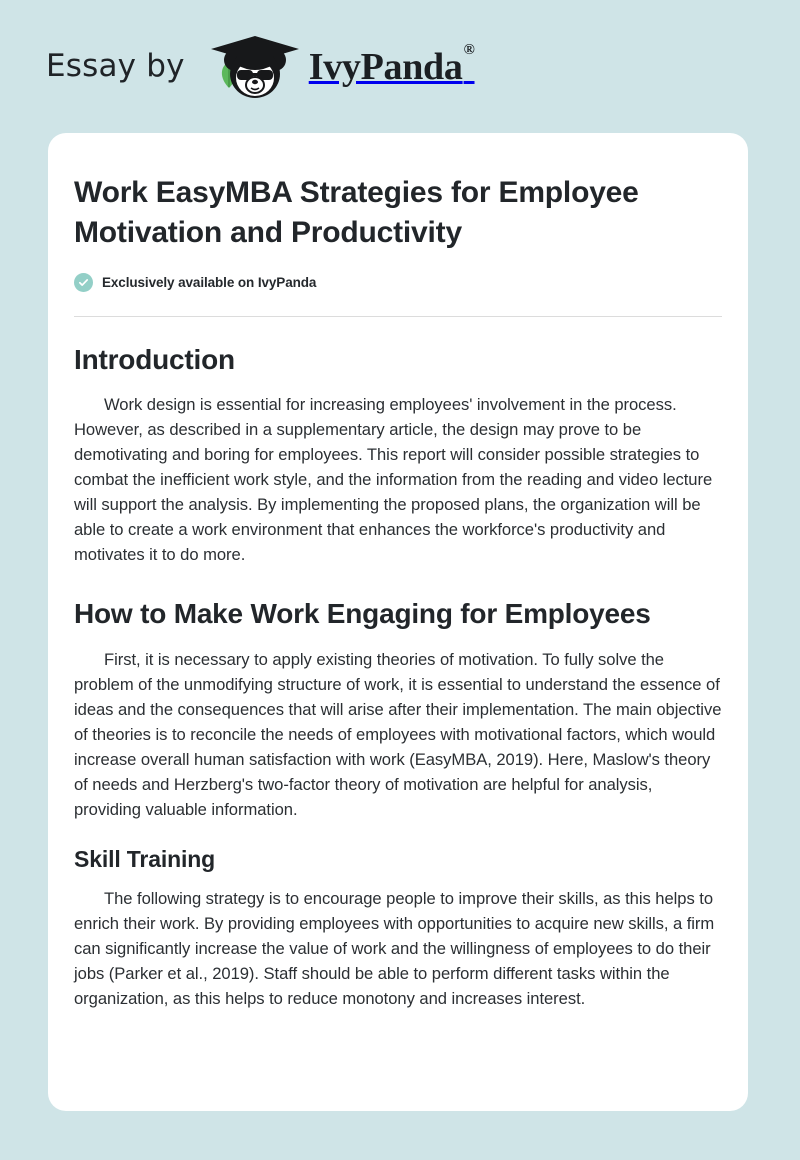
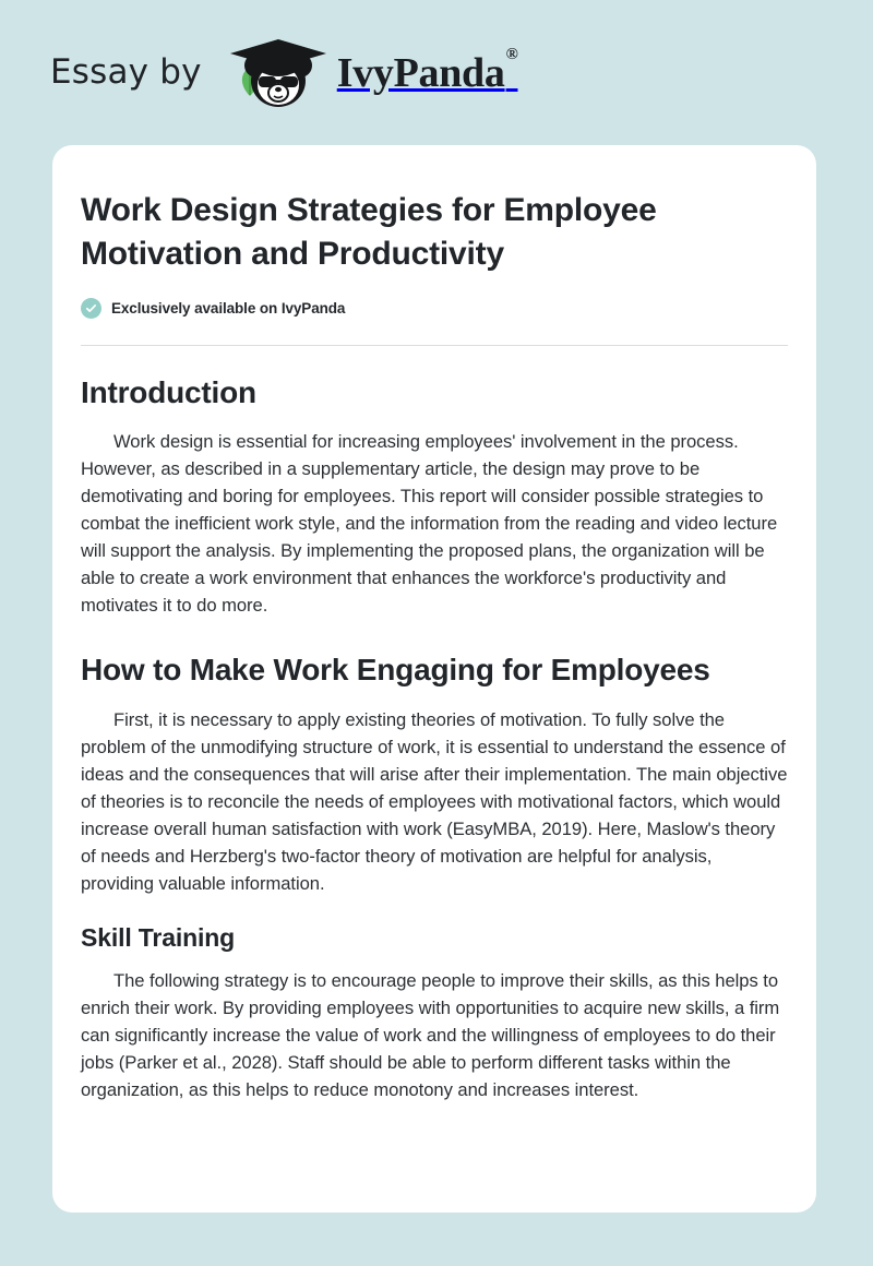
  Essay by
  IvyPanda®
- Work EasyMBA Strategies for Employee Motivation and Productivity
+ Work Design Strategies for Employee Motivation and Productivity
  Exclusively available on IvyPanda
  Introduction
  Work design is essential for increasing employees' involvement in the process. However, as described in a supplementary article, the design may prove to be demotivating and boring for employees. This report will consider possible strategies to combat the inefficient work style, and the information from the reading and video lecture will support the analysis. By implementing the proposed plans, the organization will be able to create a work environment that enhances the workforce's productivity and motivates it to do more.
  How to Make Work Engaging for Employees
  First, it is necessary to apply existing theories of motivation. To fully solve the problem of the unmodifying structure of work, it is essential to understand the essence of ideas and the consequences that will arise after their implementation. The main objective of theories is to reconcile the needs of employees with motivational factors, which would increase overall human satisfaction with work (EasyMBA, 2019). Here, Maslow's theory of needs and Herzberg's two-factor theory of motivation are helpful for analysis, providing valuable information.
  Skill Training
- The following strategy is to encourage people to improve their skills, as this helps to enrich their work. By providing employees with opportunities to acquire new skills, a firm can significantly increase the value of work and the willingness of employees to do their jobs (Parker et al., 2019). Staff should be able to perform different tasks within the organization, as this helps to reduce monotony and increases interest.
+ The following strategy is to encourage people to improve their skills, as this helps to enrich their work. By providing employees with opportunities to acquire new skills, a firm can significantly increase the value of work and the willingness of employees to do their jobs (Parker et al., 2028). Staff should be able to perform different tasks within the organization, as this helps to reduce monotony and increases interest.
